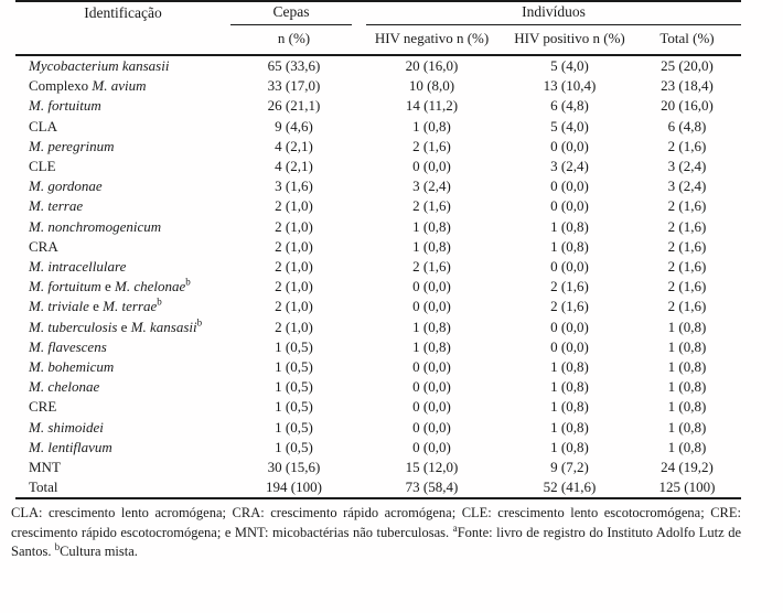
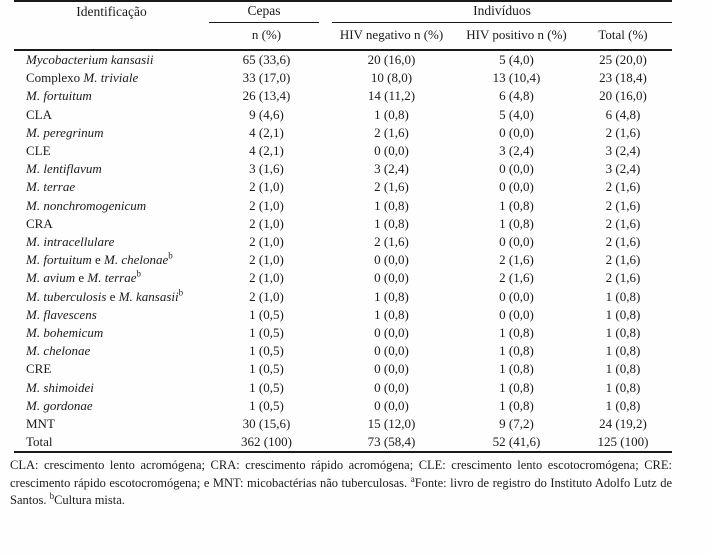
  Identificação	Cepas	Indivíduos
  n (%)	HIV negativo n (%)	HIV positivo n (%)	Total (%)
  Mycobacterium kansasii	65 (33,6)	20 (16,0)	5 (4,0)	25 (20,0)
- Complexo M. avium	33 (17,0)	10 (8,0)	13 (10,4)	23 (18,4)
+ Complexo M. triviale	33 (17,0)	10 (8,0)	13 (10,4)	23 (18,4)
- M. fortuitum	26 (21,1)	14 (11,2)	6 (4,8)	20 (16,0)
+ M. fortuitum	26 (13,4)	14 (11,2)	6 (4,8)	20 (16,0)
  CLA	9 (4,6)	1 (0,8)	5 (4,0)	6 (4,8)
  M. peregrinum	4 (2,1)	2 (1,6)	0 (0,0)	2 (1,6)
  CLE	4 (2,1)	0 (0,0)	3 (2,4)	3 (2,4)
- M. gordonae	3 (1,6)	3 (2,4)	0 (0,0)	3 (2,4)
+ M. lentiflavum	3 (1,6)	3 (2,4)	0 (0,0)	3 (2,4)
  M. terrae	2 (1,0)	2 (1,6)	0 (0,0)	2 (1,6)
  M. nonchromogenicum	2 (1,0)	1 (0,8)	1 (0,8)	2 (1,6)
  CRA	2 (1,0)	1 (0,8)	1 (0,8)	2 (1,6)
  M. intracellulare	2 (1,0)	2 (1,6)	0 (0,0)	2 (1,6)
  M. fortuitum e M. chelonaeb	2 (1,0)	0 (0,0)	2 (1,6)	2 (1,6)
- M. triviale e M. terraeb	2 (1,0)	0 (0,0)	2 (1,6)	2 (1,6)
+ M. avium e M. terraeb	2 (1,0)	0 (0,0)	2 (1,6)	2 (1,6)
  M. tuberculosis e M. kansasiib	2 (1,0)	1 (0,8)	0 (0,0)	1 (0,8)
  M. flavescens	1 (0,5)	1 (0,8)	0 (0,0)	1 (0,8)
  M. bohemicum	1 (0,5)	0 (0,0)	1 (0,8)	1 (0,8)
  M. chelonae	1 (0,5)	0 (0,0)	1 (0,8)	1 (0,8)
  CRE	1 (0,5)	0 (0,0)	1 (0,8)	1 (0,8)
  M. shimoidei	1 (0,5)	0 (0,0)	1 (0,8)	1 (0,8)
- M. lentiflavum	1 (0,5)	0 (0,0)	1 (0,8)	1 (0,8)
+ M. gordonae	1 (0,5)	0 (0,0)	1 (0,8)	1 (0,8)
  MNT	30 (15,6)	15 (12,0)	9 (7,2)	24 (19,2)
- Total	194 (100)	73 (58,4)	52 (41,6)	125 (100)
+ Total	362 (100)	73 (58,4)	52 (41,6)	125 (100)
  CLA: crescimento lento acromógena; CRA: crescimento rápido acromógena; CLE: crescimento lento escotocromógena; CRE: crescimento rápido escotocromógena; e MNT: micobactérias não tuberculosas. aFonte: livro de registro do Instituto Adolfo Lutz de Santos. bCultura mista.
